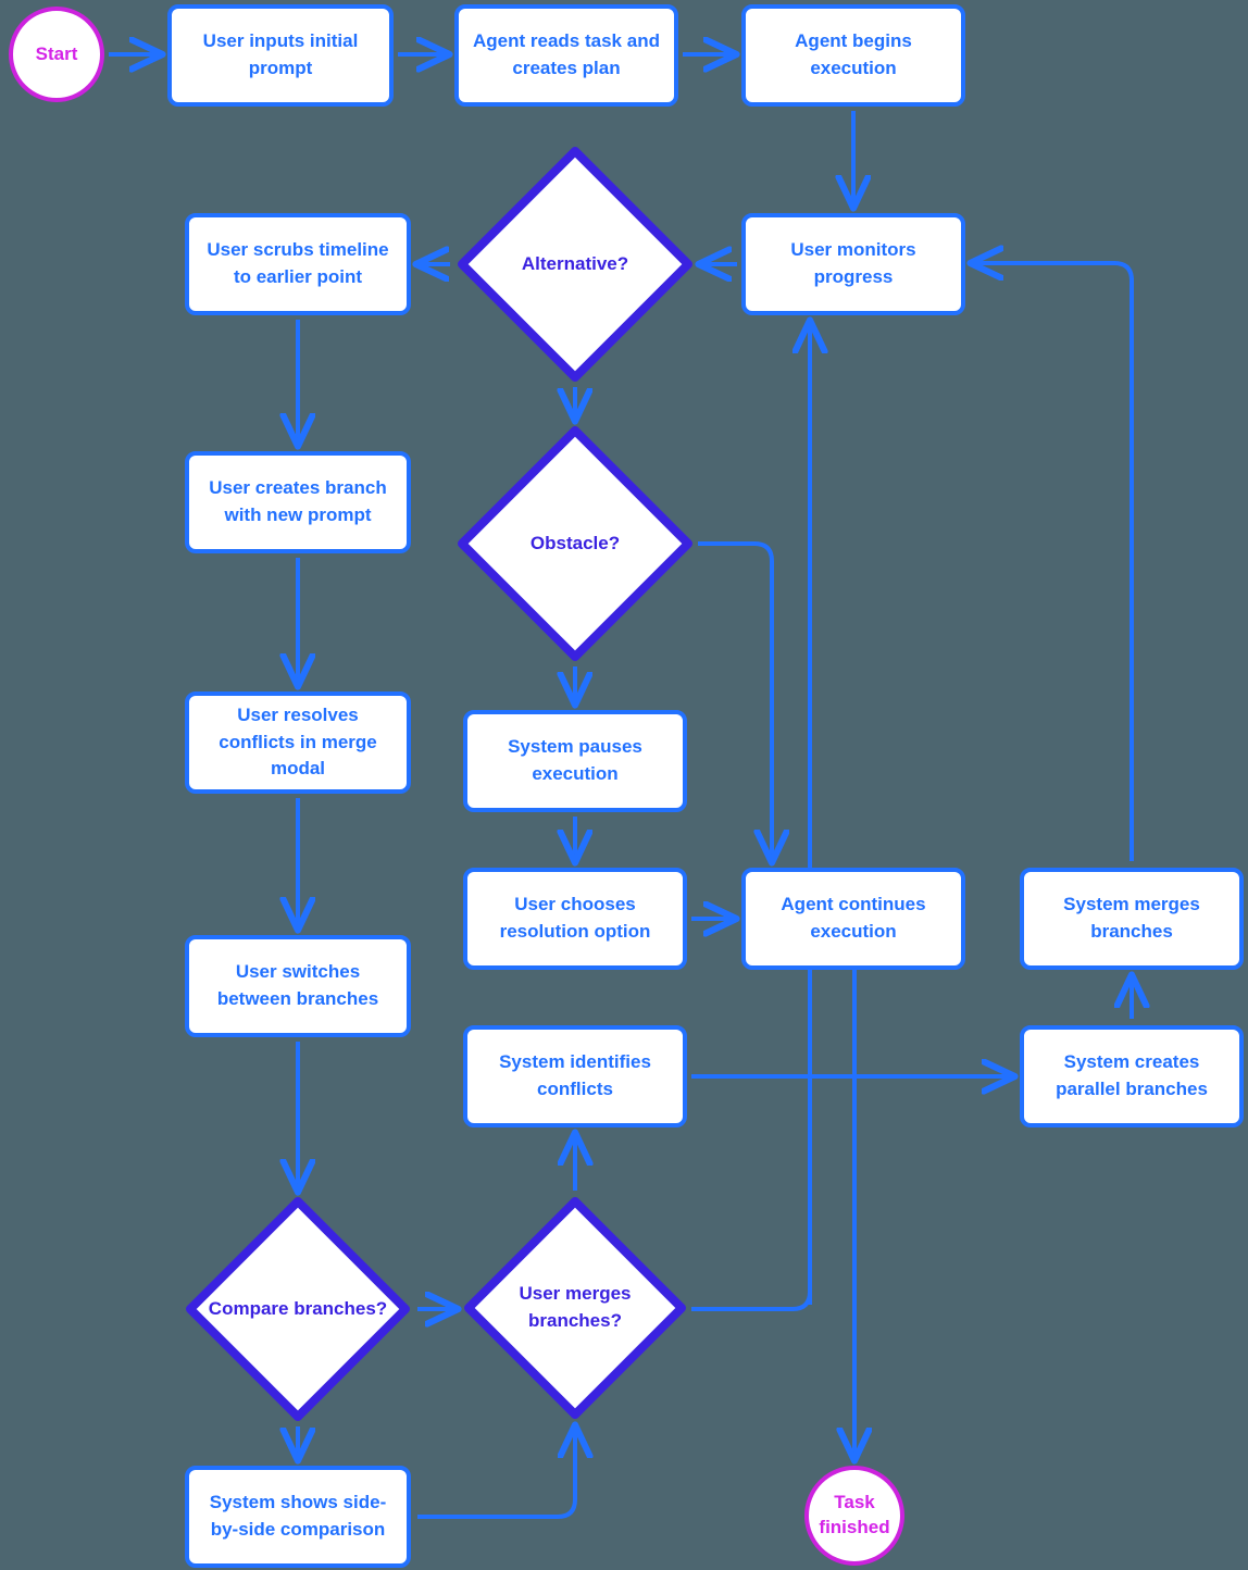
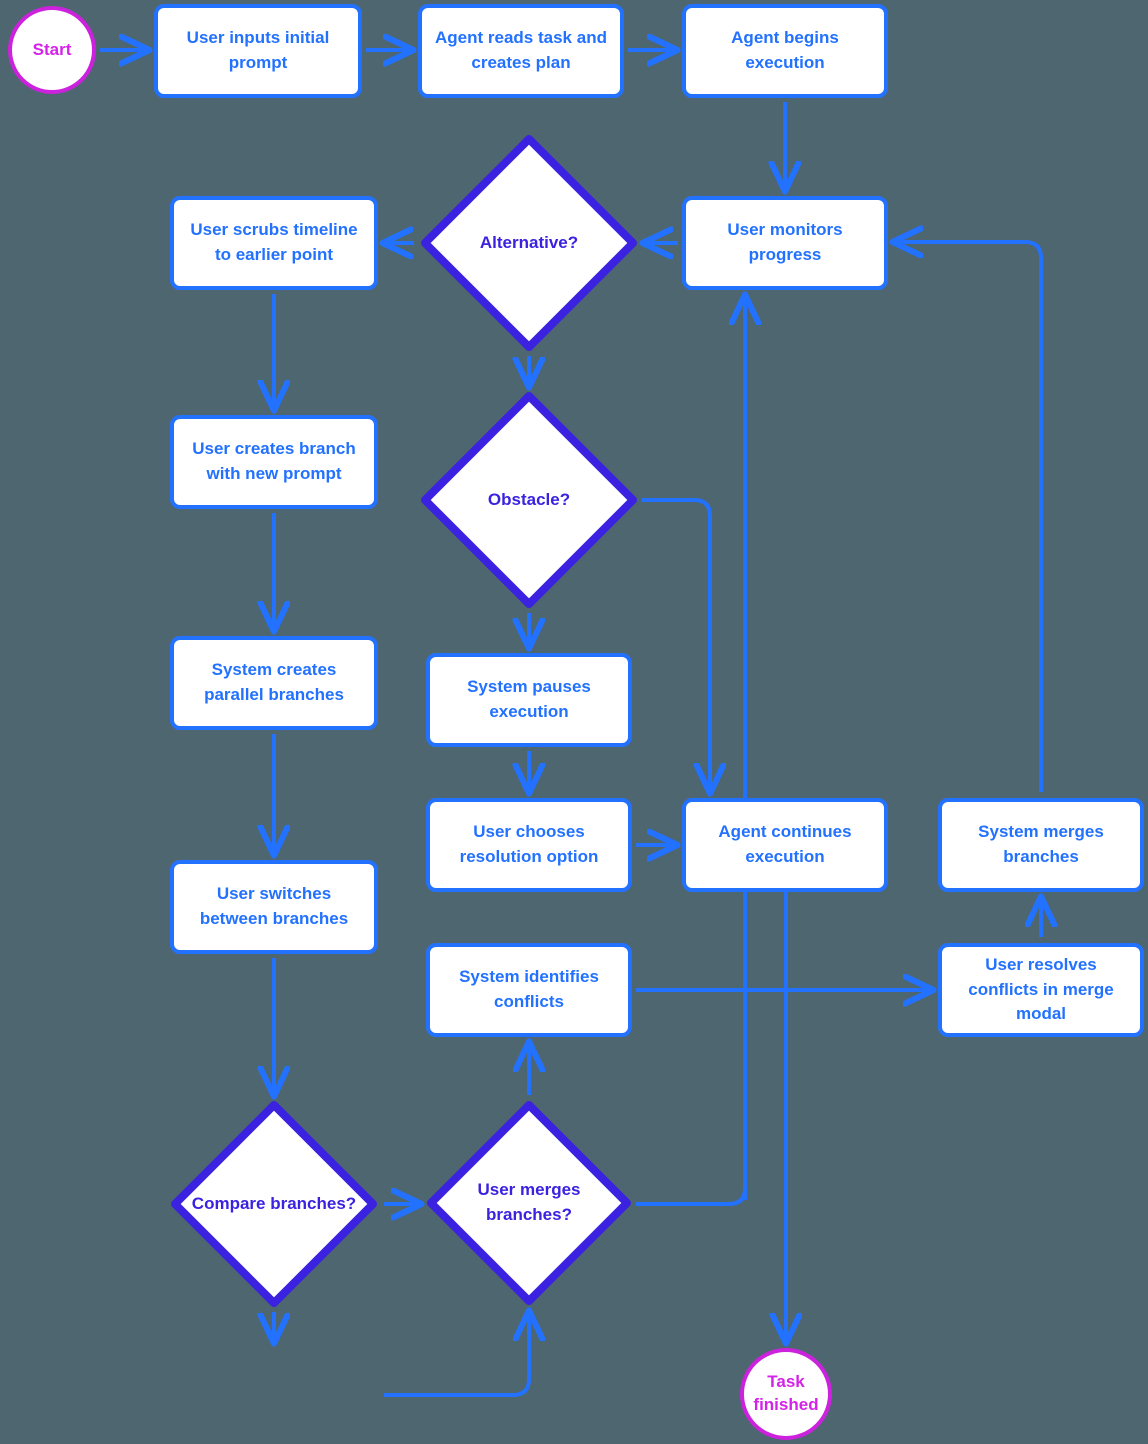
  Start
  User inputs initial prompt
  Agent reads task and creates plan
  Agent begins execution
  User monitors progress
  Alternative?
  User scrubs timeline to earlier point
  User creates branch with new prompt
  Obstacle?
- User resolves conflicts in merge modal
+ System creates parallel branches
  System pauses execution
  User switches between branches
  User chooses resolution option
  Agent continues execution
  System merges branches
  System identifies conflicts
- System creates parallel branches
+ User resolves conflicts in merge modal
  Compare branches?
  User merges branches?
- System shows side-by-side comparison
  Task finished
